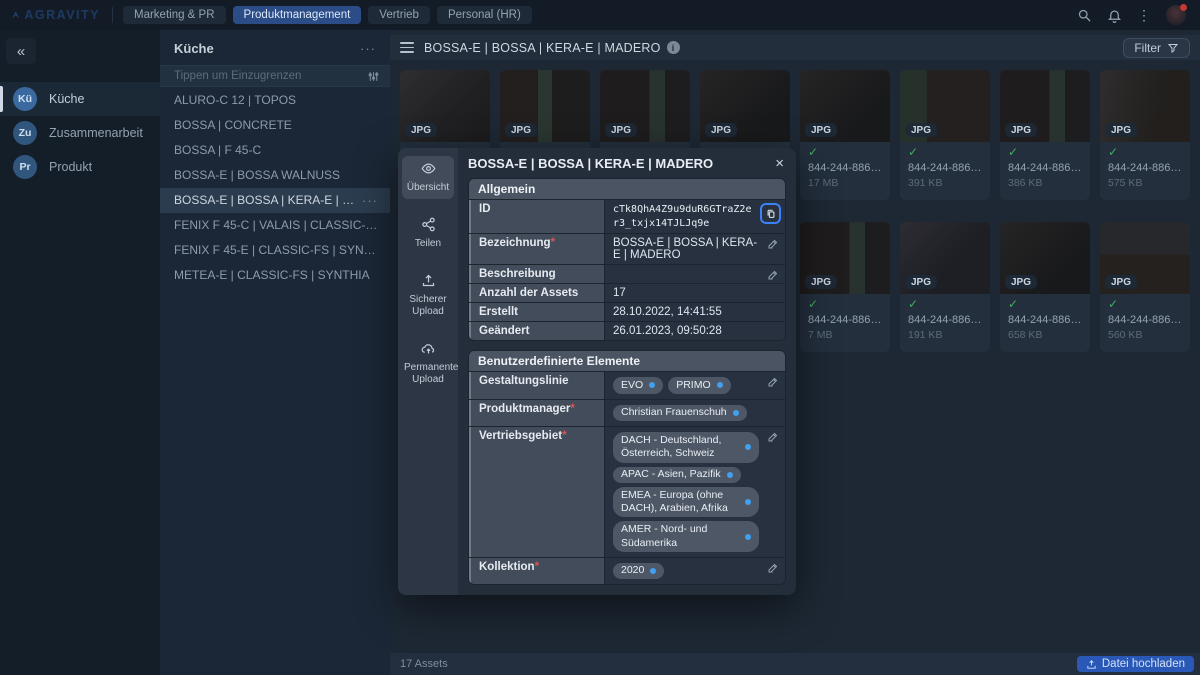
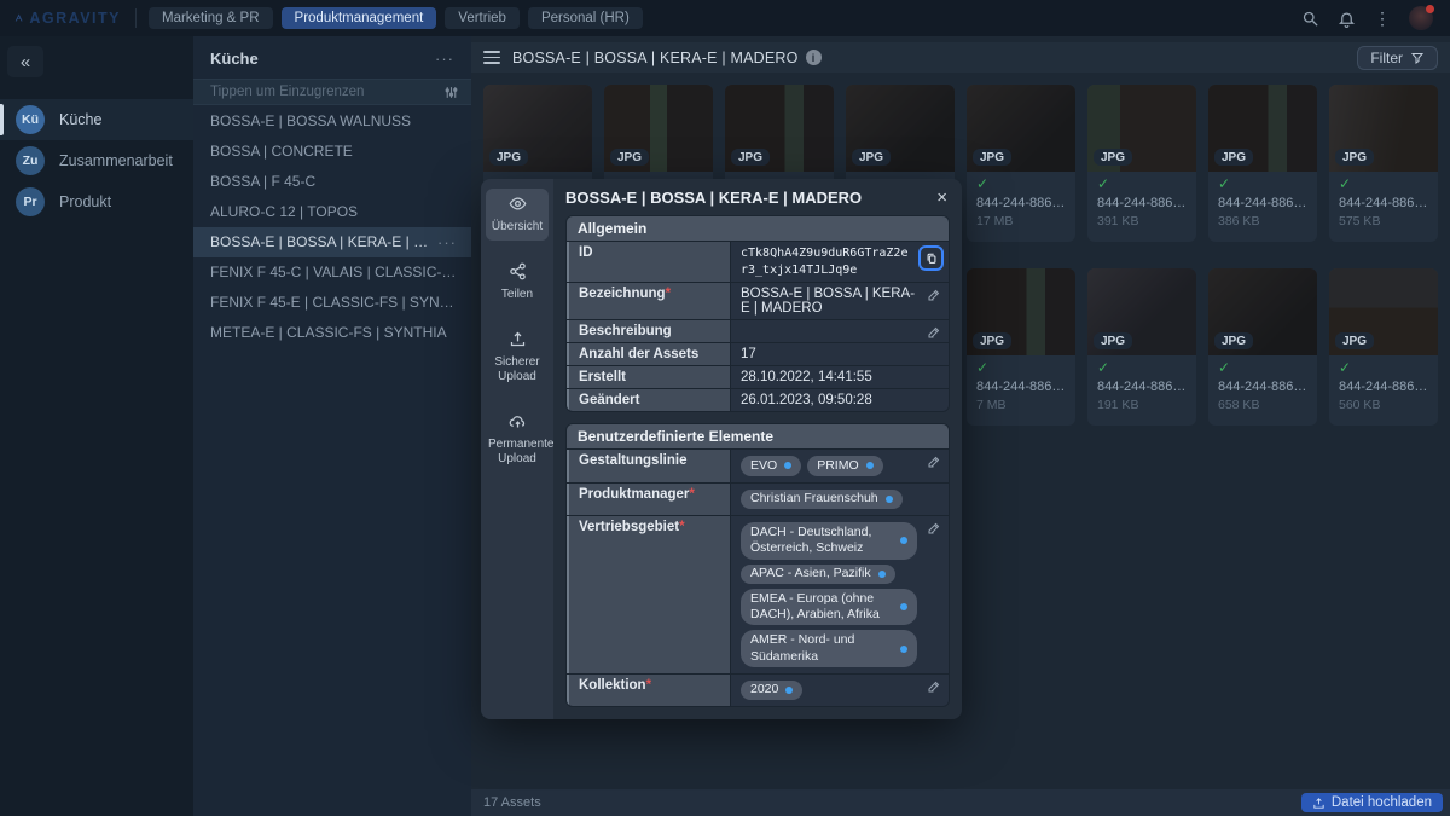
  AGRAVITY
  Marketing & PR
  Produktmanagement
  Vertrieb
  Personal (HR)
  ⋮
  «
  Kü
  Küche
  Zu
  Zusammenarbeit
  Pr
  Produkt
  Küche
  ···
  Tippen um Einzugrenzen
- ALURO-C 12 | TOPOS
+ BOSSA-E | BOSSA WALNUSS
  BOSSA | CONCRETE
  BOSSA | F 45-C
- BOSSA-E | BOSSA WALNUSS
+ ALURO-C 12 | TOPOS
  BOSSA-E | BOSSA | KERA-E | MA
  ···
  FENIX F 45-C | VALAIS | CLASSIC-FS
  FENIX F 45-E | CLASSIC-FS | SYNTH
  METEA-E | CLASSIC-FS | SYNTHIA
  BOSSA-E | BOSSA | KERA-E | MADERO
  i
  Filter
  JPG
  JPG
  JPG
  JPG
  JPG
  ✓
  844-244-886-2.
  17 MB
  JPG
  ✓
  844-244-886-2.
  391 KB
  JPG
  ✓
  844-244-886-2.
  386 KB
  JPG
  ✓
  844-244-886-2.
  575 KB
  JPG
  ✓
  844-244-886-2.
  7 MB
  JPG
  ✓
  844-244-886-2.
  191 KB
  JPG
  ✓
  844-244-886-2.
  658 KB
  JPG
  ✓
  844-244-886-2.
  560 KB
  17 Assets
  Datei hochladen
  Übersicht
  Teilen
  Sicherer Upload
  Permanente Upload
  BOSSA-E | BOSSA | KERA-E | MADERO
  ×
  Allgemein
  ID
  cTk8QhA4Z9u9duR6GTraZ2er3_txjx14TJLJq9e
  Bezeichnung*
  BOSSA-E | BOSSA | KERA-E | MADERO
  Beschreibung
  Anzahl der Assets
  17
  Erstellt
  28.10.2022, 14:41:55
  Geändert
  26.01.2023, 09:50:28
  Benutzerdefinierte Elemente
  Gestaltungslinie
  EVO
  PRIMO
  Produktmanager*
  Christian Frauenschuh
  Vertriebsgebiet*
  DACH - Deutschland, Österreich, Schweiz
  APAC - Asien, Pazifik
  EMEA - Europa (ohne DACH), Arabien, Afrika
  AMER - Nord- und Südamerika
  Kollektion*
  2020
